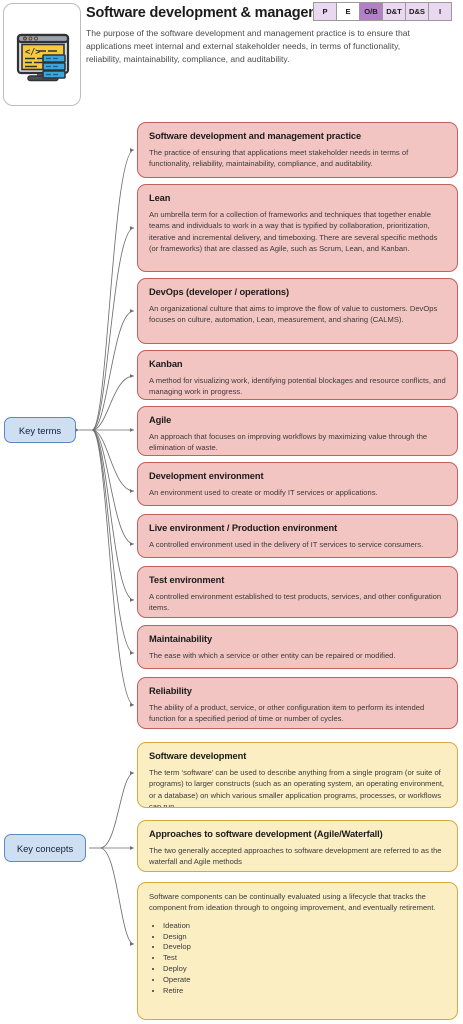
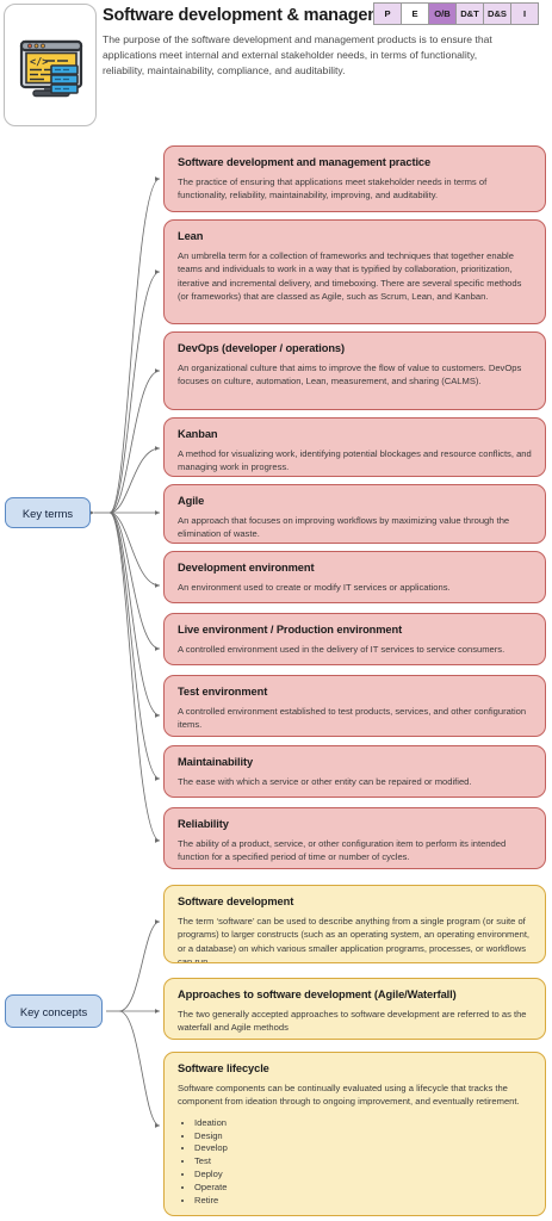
  </>
  Software development & manage
- The purpose of the software development and management practice is to ensure that applications meet internal and external stakeholder needs, in terms of functionality, reliability, maintainability, compliance, and auditability.
+ The purpose of the software development and management products is to ensure that applications meet internal and external stakeholder needs, in terms of functionality, reliability, maintainability, compliance, and auditability.
  P
  E
  O/B
  D&T
  D&S
  I
  Key terms
  Key concepts
  Software development and management practice
- The practice of ensuring that applications meet stakeholder needs in terms of functionality, reliability, maintainability, compliance, and auditability.
+ The practice of ensuring that applications meet stakeholder needs in terms of functionality, reliability, maintainability, improving, and auditability.
  Lean
  An umbrella term for a collection of frameworks and techniques that together enable teams and individuals to work in a way that is typified by collaboration, prioritization, iterative and incremental delivery, and timeboxing. There are several specific methods (or frameworks) that are classed as Agile, such as Scrum, Lean, and Kanban.
  DevOps (developer / operations)
  An organizational culture that aims to improve the flow of value to customers. DevOps focuses on culture, automation, Lean, measurement, and sharing (CALMS).
  Kanban
  A method for visualizing work, identifying potential blockages and resource conflicts, and managing work in progress.
  Agile
  An approach that focuses on improving workflows by maximizing value through the elimination of waste.
  Development environment
  An environment used to create or modify IT services or applications.
  Live environment / Production environment
  A controlled environment used in the delivery of IT services to service consumers.
  Test environment
  A controlled environment established to test products, services, and other configuration items.
  Maintainability
  The ease with which a service or other entity can be repaired or modified.
  Reliability
  The ability of a product, service, or other configuration item to perform its intended function for a specified period of time or number of cycles.
  Software development
  The term ‘software’ can be used to describe anything from a single program (or suite of programs) to larger constructs (such as an operating system, an operating environment, or a database) on which various smaller application programs, processes, or workflows can run.
  Approaches to software development (Agile/Waterfall)
  The two generally accepted approaches to software development are referred to as the waterfall and Agile methods
+ Software lifecycle
  Software components can be continually evaluated using a lifecycle that tracks the component from ideation through to ongoing improvement, and eventually retirement.
  Ideation
  Design
  Develop
  Test
  Deploy
  Operate
  Retire
